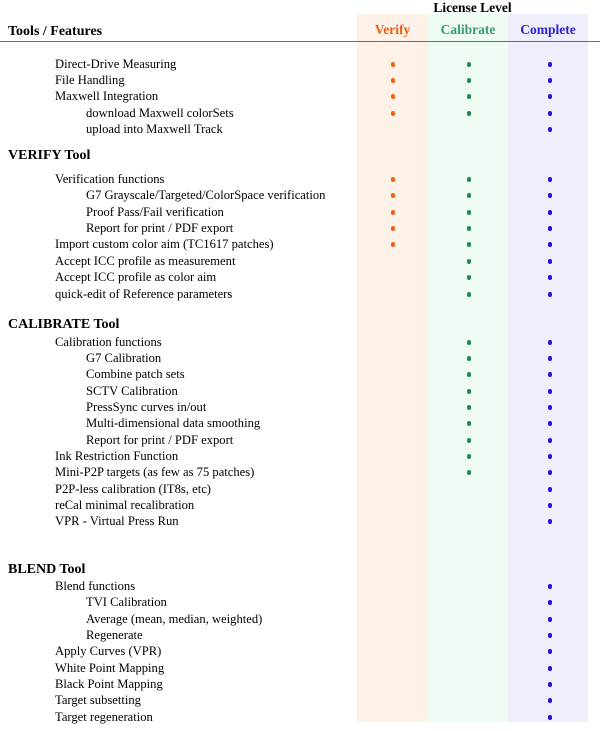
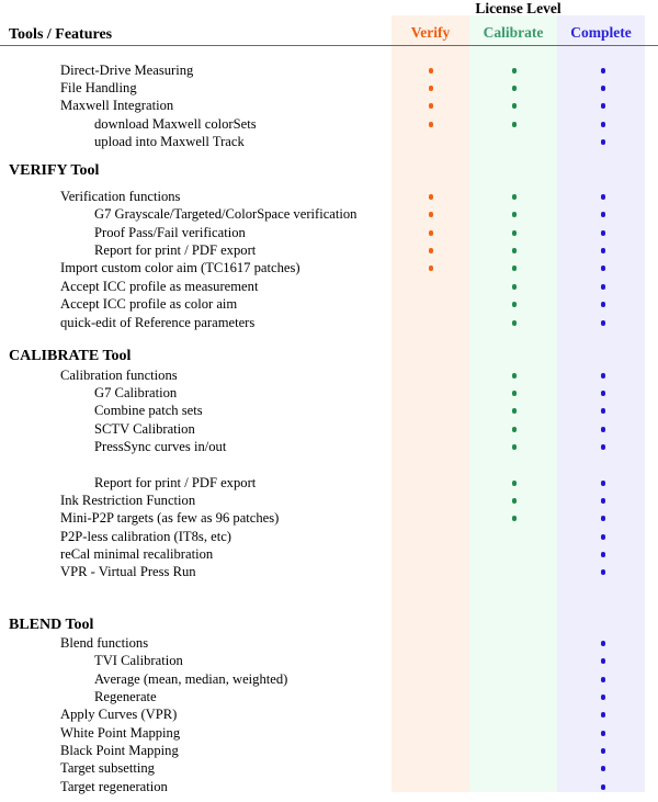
  License Level
  Verify
  Calibrate
  Complete
  Tools / Features
  Direct-Drive Measuring
  File Handling
  Maxwell Integration
  download Maxwell colorSets
  upload into Maxwell Track
  VERIFY Tool
  Verification functions
  G7 Grayscale/Targeted/ColorSpace verification
  Proof Pass/Fail verification
  Report for print / PDF export
  Import custom color aim (TC1617 patches)
  Accept ICC profile as measurement
  Accept ICC profile as color aim
  quick-edit of Reference parameters
  CALIBRATE Tool
  Calibration functions
  G7 Calibration
  Combine patch sets
  SCTV Calibration
  PressSync curves in/out
- Multi-dimensional data smoothing
  Report for print / PDF export
  Ink Restriction Function
- Mini-P2P targets (as few as 75 patches)
+ Mini-P2P targets (as few as 96 patches)
  P2P-less calibration (IT8s, etc)
  reCal minimal recalibration
  VPR - Virtual Press Run
  BLEND Tool
  Blend functions
  TVI Calibration
  Average (mean, median, weighted)
  Regenerate
  Apply Curves (VPR)
  White Point Mapping
  Black Point Mapping
  Target subsetting
  Target regeneration
